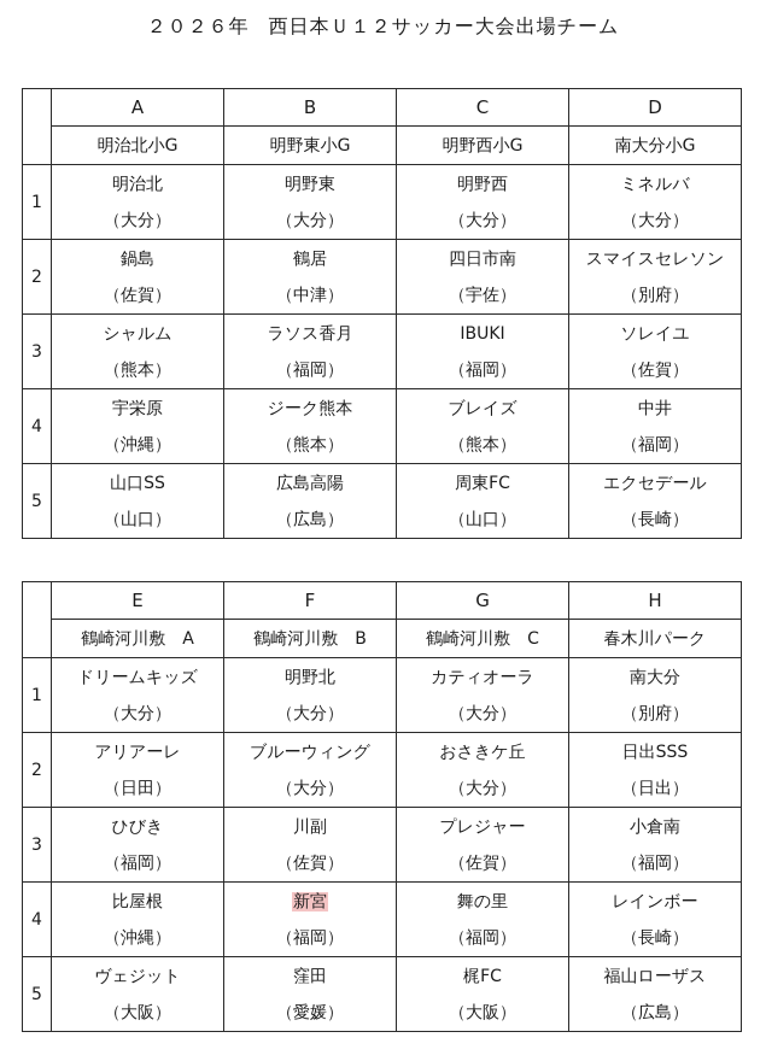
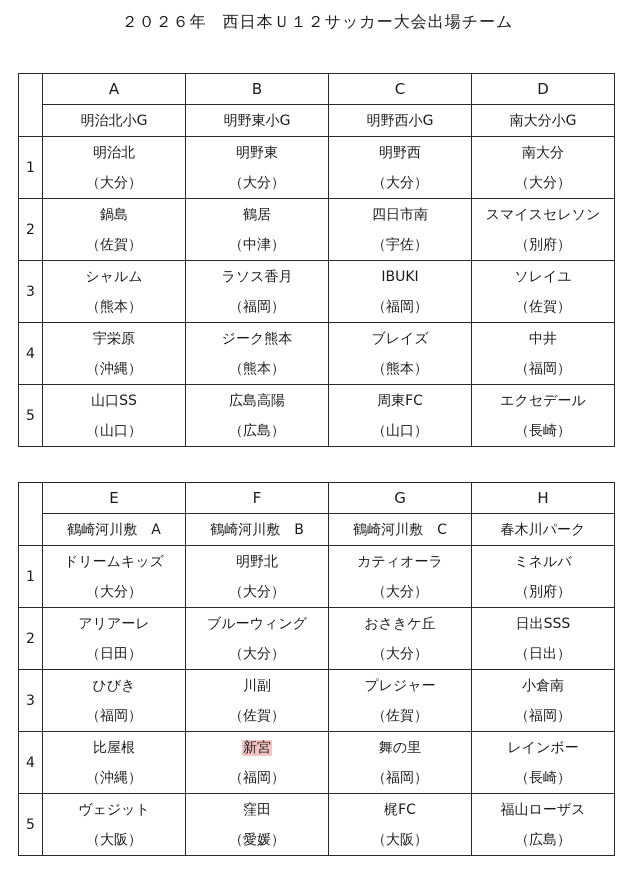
  ２０２６年 西日本Ｕ１２サッカー大会出場チーム
  	A	B	C	D
  明治北小G	明野東小G	明野西小G	南大分小G
- 1	明治北（大分）	明野東（大分）	明野西（大分）	ミネルバ（大分）
+ 1	明治北（大分）	明野東（大分）	明野西（大分）	南大分（大分）
  2	鍋島（佐賀）	鶴居（中津）	四日市南（宇佐）	スマイスセレソン（別府）
  3	シャルム（熊本）	ラソス香月（福岡）	IBUKI（福岡）	ソレイユ（佐賀）
  4	宇栄原（沖縄）	ジーク熊本（熊本）	ブレイズ（熊本）	中井（福岡）
  5	山口SS（山口）	広島高陽（広島）	周東FC（山口）	エクセデール（長崎）
  	E	F	G	H
  鶴崎河川敷 A	鶴崎河川敷 B	鶴崎河川敷 C	春木川パーク
- 1	ドリームキッズ（大分）	明野北（大分）	カティオーラ（大分）	南大分（別府）
+ 1	ドリームキッズ（大分）	明野北（大分）	カティオーラ（大分）	ミネルバ（別府）
  2	アリアーレ（日田）	ブルーウィング（大分）	おさきケ丘（大分）	日出SSS（日出）
  3	ひびき（福岡）	川副（佐賀）	プレジャー（佐賀）	小倉南（福岡）
  4	比屋根（沖縄）	新宮（福岡）	舞の里（福岡）	レインボー（長崎）
  5	ヴェジット（大阪）	窪田（愛媛）	梶FC（大阪）	福山ローザス（広島）
